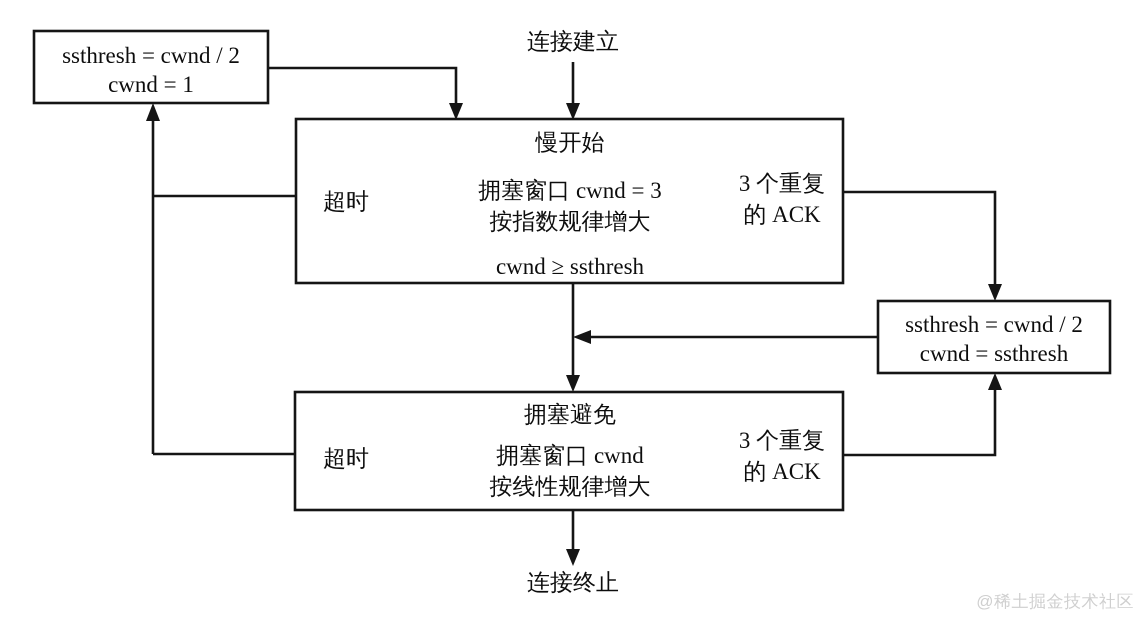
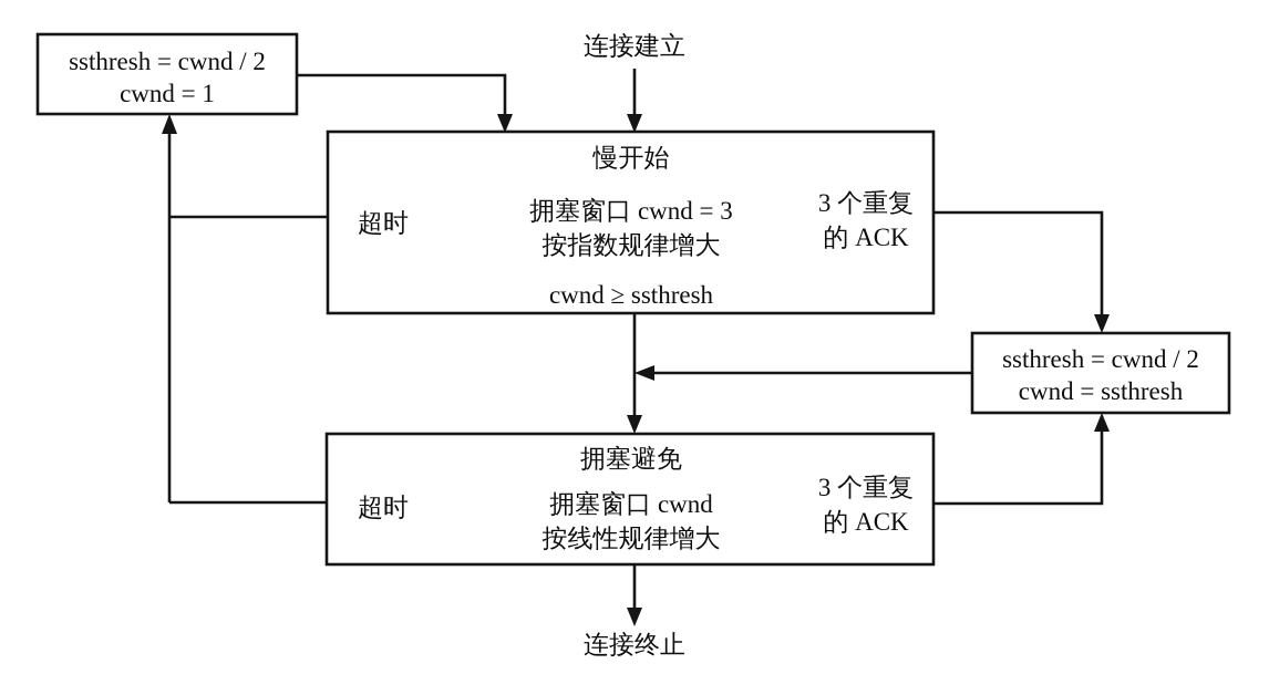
  连接建立
  连接终止
  ssthresh = cwnd / 2
  cwnd = 1
  慢开始
  拥塞窗口 cwnd = 3
  按指数规律增大
  cwnd ≥ ssthresh
  超时
  3 个重复
  的 ACK
  拥塞避免
  拥塞窗口 cwnd
  按线性规律增大
  超时
  3 个重复
  的 ACK
  ssthresh = cwnd / 2
  cwnd = ssthresh
- @稀土掘金技术社区
